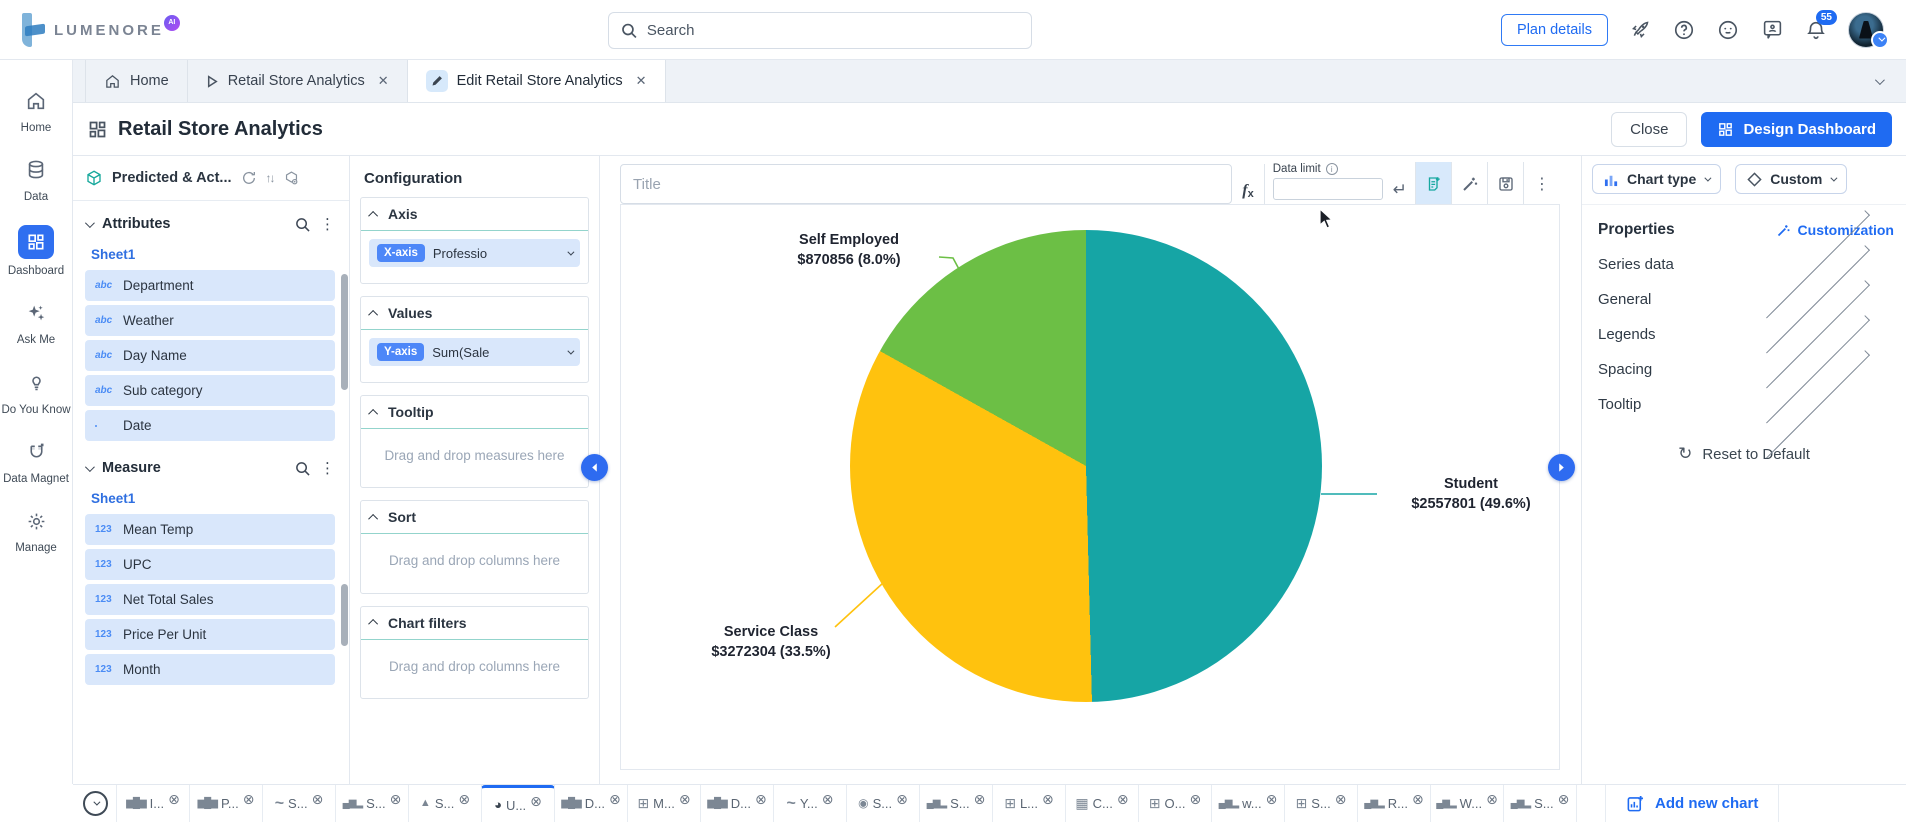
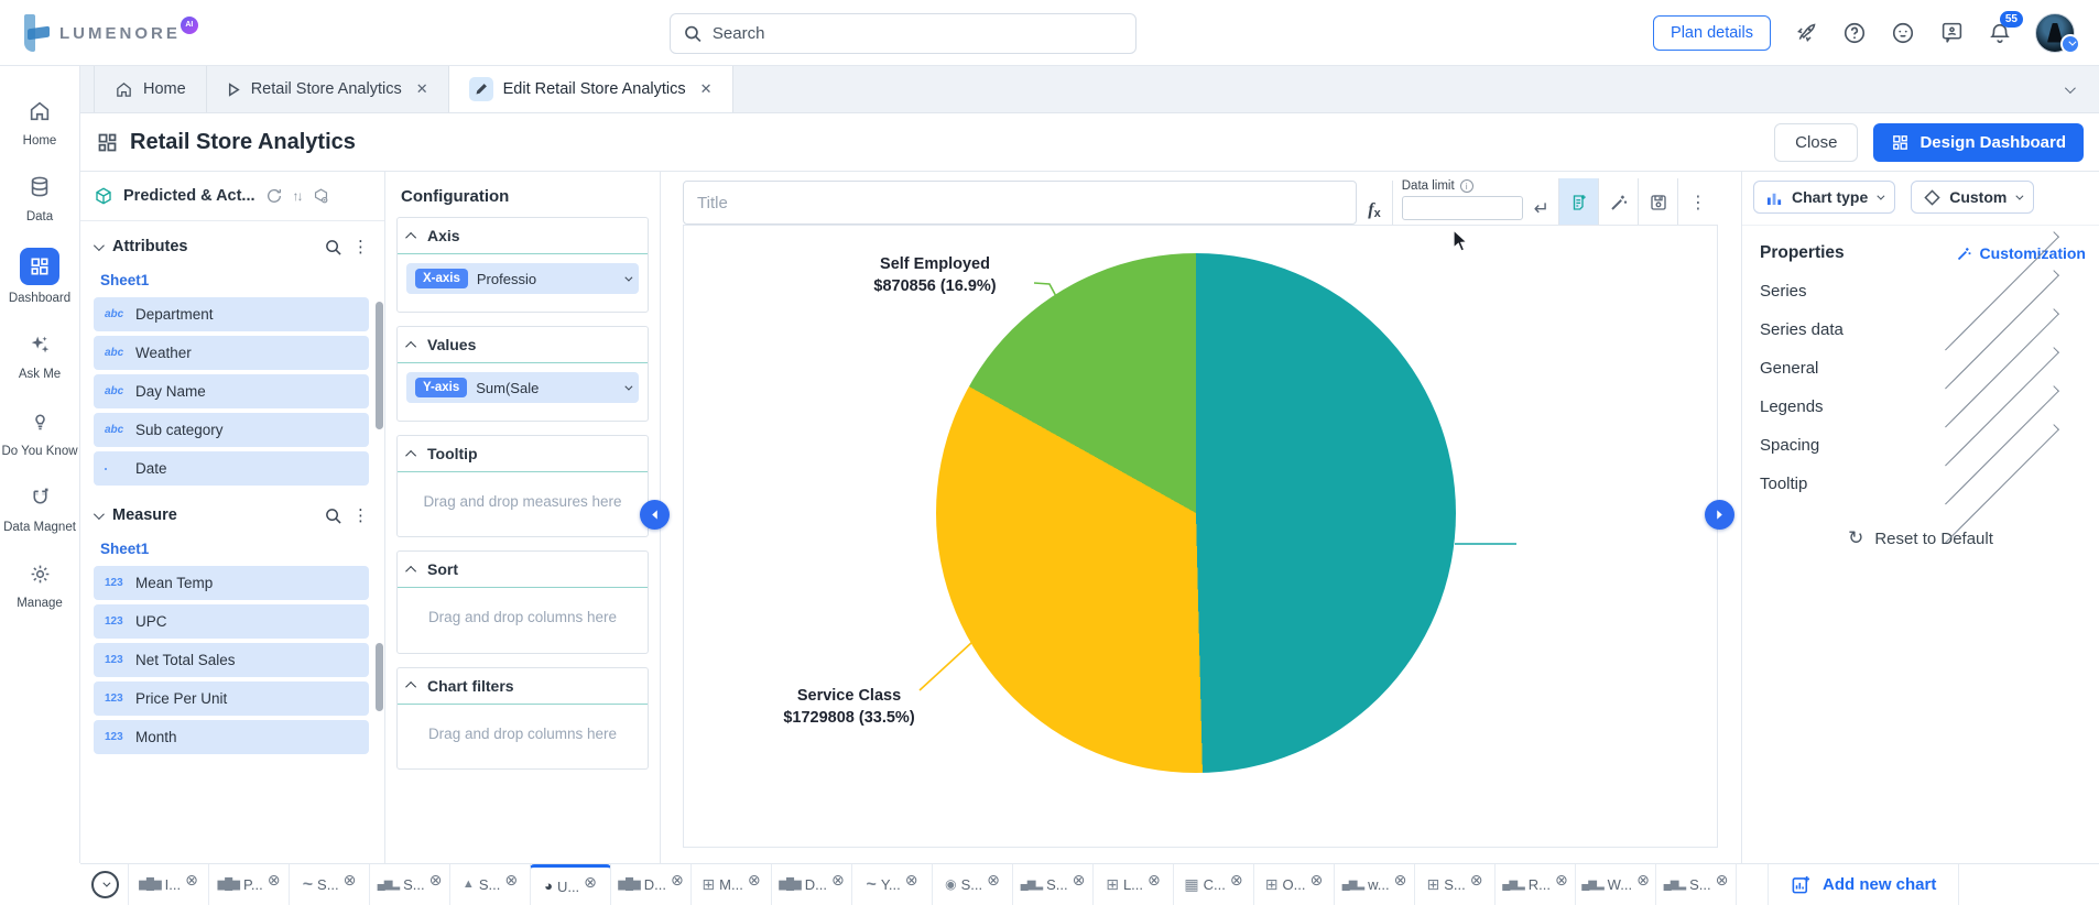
  LUMENORE
  Search
  Plan details
  55
  Home
  Data
  Dashboard
  Ask Me
  Do You Know
  Data Magnet
  Manage
  Home
  Retail Store Analytics
  ✕
  Edit Retail Store Analytics
  ✕
  Retail Store Analytics
  Close
  Design Dashboard
  Predicted & Act...
  ↑↓
  Attributes
  ⋮
  Sheet1
  abc
  Department
  abc
  Weather
  abc
  Day Name
  abc
  Sub category
  Date
  Measure
  ⋮
  Sheet1
  123
  Mean Temp
  123
  UPC
  123
  Net Total Sales
  123
  Price Per Unit
  123
  Month
  Configuration
  Axis
  X-axis
  Professio
  Values
  Y-axis
  Sum(Sale
  Tooltip
  Drag and drop measures here
  Sort
  Drag and drop columns here
  Chart filters
  Drag and drop columns here
  Title
  f
  x
  Data limit
  i
  ↵
  ⋮
  Self Employed
- $870856 (8.0%)
+ $870856 (16.9%)
- Student
- $2557801 (49.6%)
  Service Class
- $3272304 (33.5%)
+ $1729808 (33.5%)
  Chart type
  Custom
  Properties
  Customization
+ Series
  Series data
  General
  Legends
  Spacing
  Tooltip
  ↻
  Reset to Default
  I...
  ⊗
  P...
  ⊗
  S...
  ⊗
  S...
  ⊗
  S...
  ⊗
  U...
  ⊗
  D...
  ⊗
  M...
  ⊗
  D...
  ⊗
  Y...
  ⊗
  S...
  ⊗
  S...
  ⊗
  L...
  ⊗
  C...
  ⊗
  O...
  ⊗
  w...
  ⊗
  S...
  ⊗
  R...
  ⊗
  W...
  ⊗
  S...
  ⊗
  Add new chart
